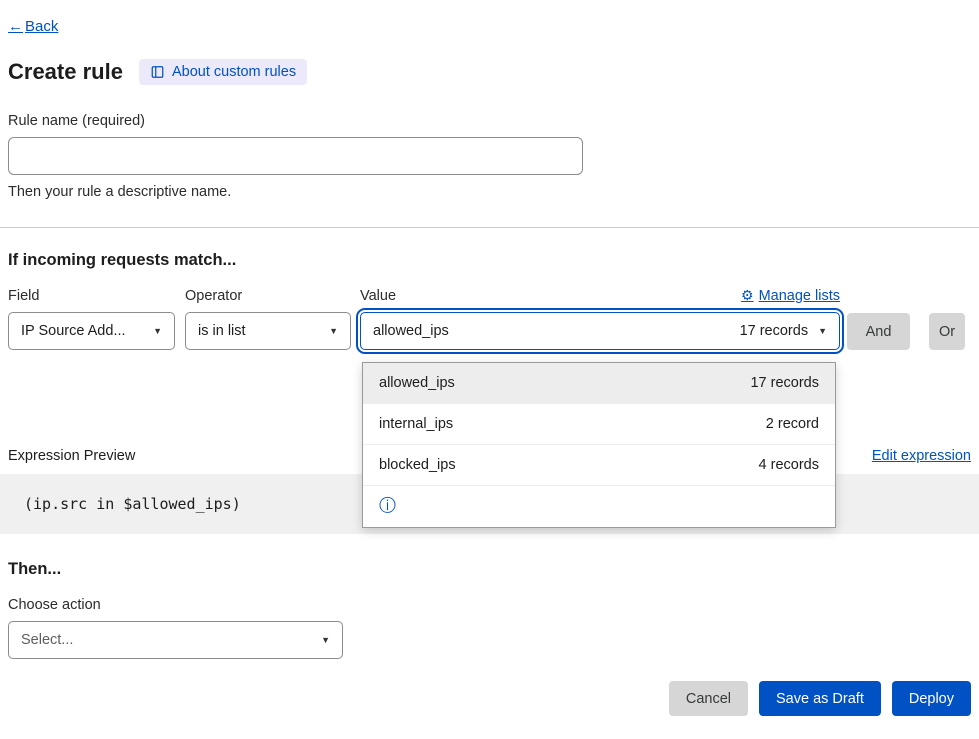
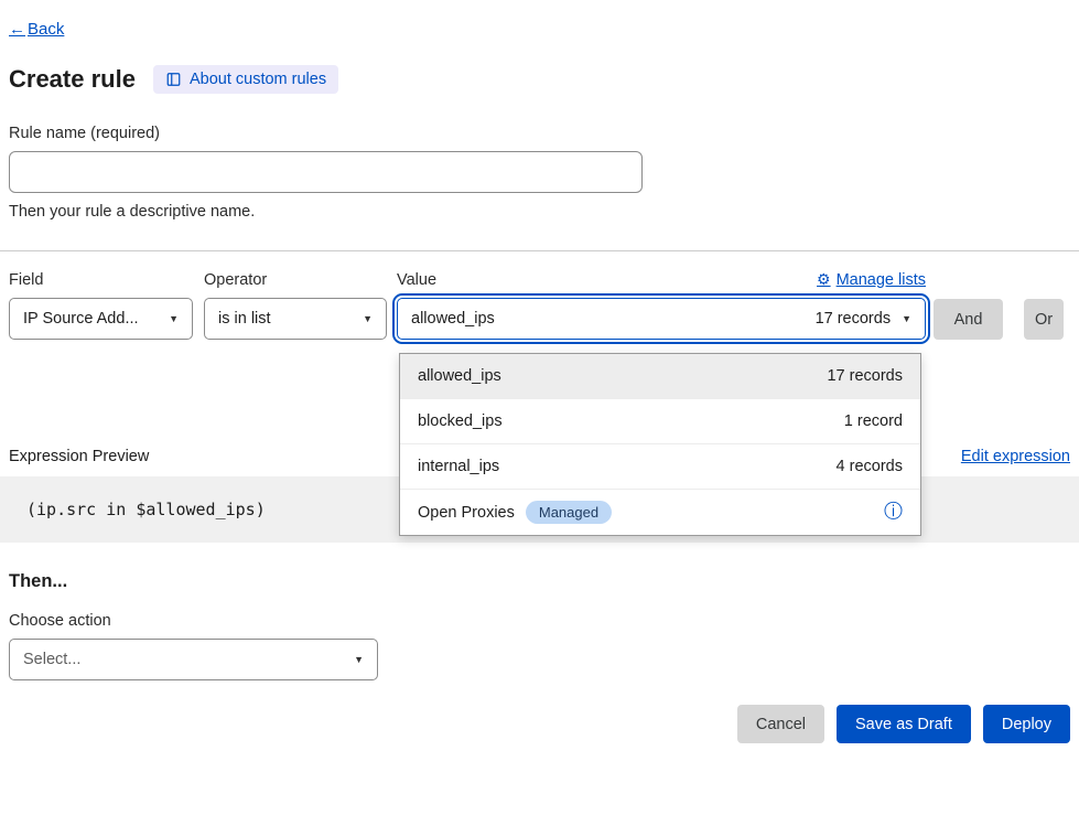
  ←
  Back
  Create rule
  About custom rules
  Rule name (required)
  Then your rule a descriptive name.
- If incoming requests match...
  Field
  IP Source Add...
  ▼
  Operator
  is in list
  ▼
  Value
  ⚙
  Manage lists
  allowed_ips
  17 records
  ▼
  allowed_ips
  17 records
- internal_ips
+ blocked_ips
- 2 record
+ 1 record
- blocked_ips
+ internal_ips
  4 records
+ Open Proxies
+ Managed
  ⓘ
  And
  Or
  Expression Preview
  Edit expression
  (ip.src in $allowed_ips)
  Then...
  Choose action
  Select...
  ▼
  Cancel
  Save as Draft
  Deploy
